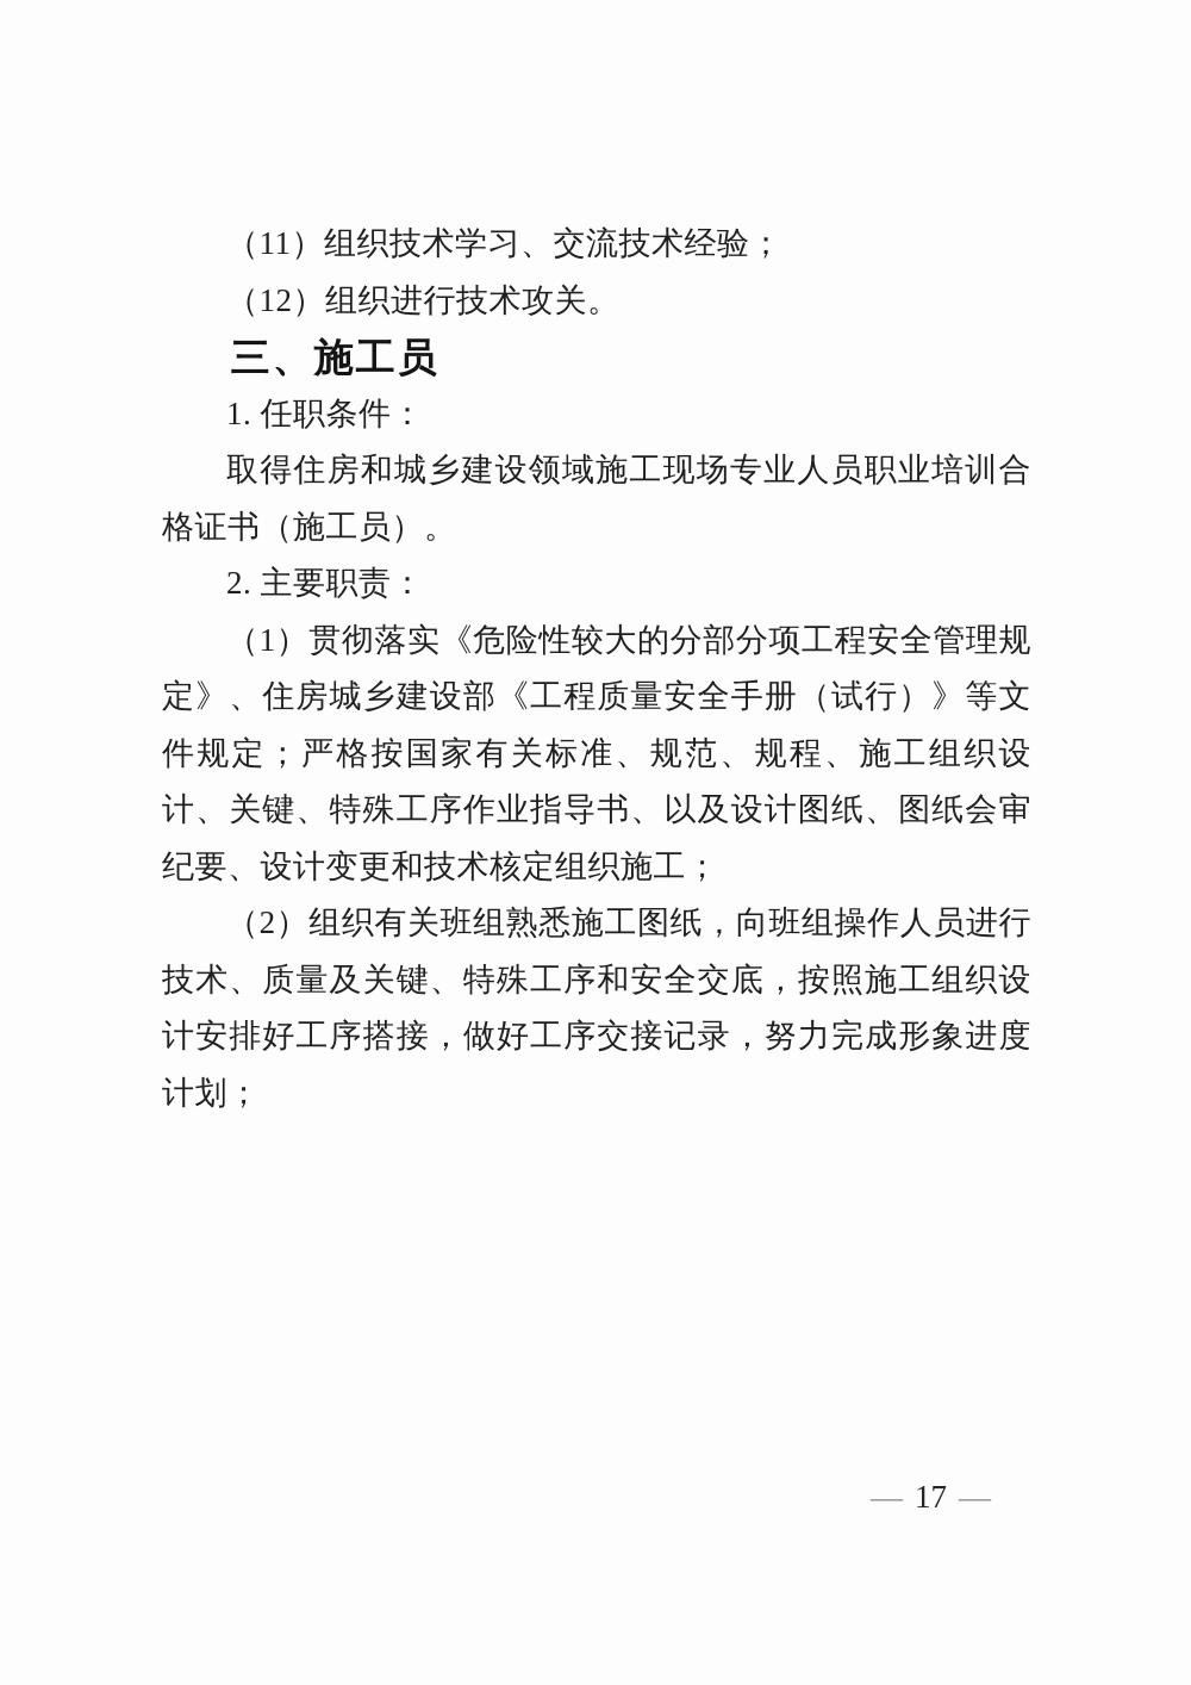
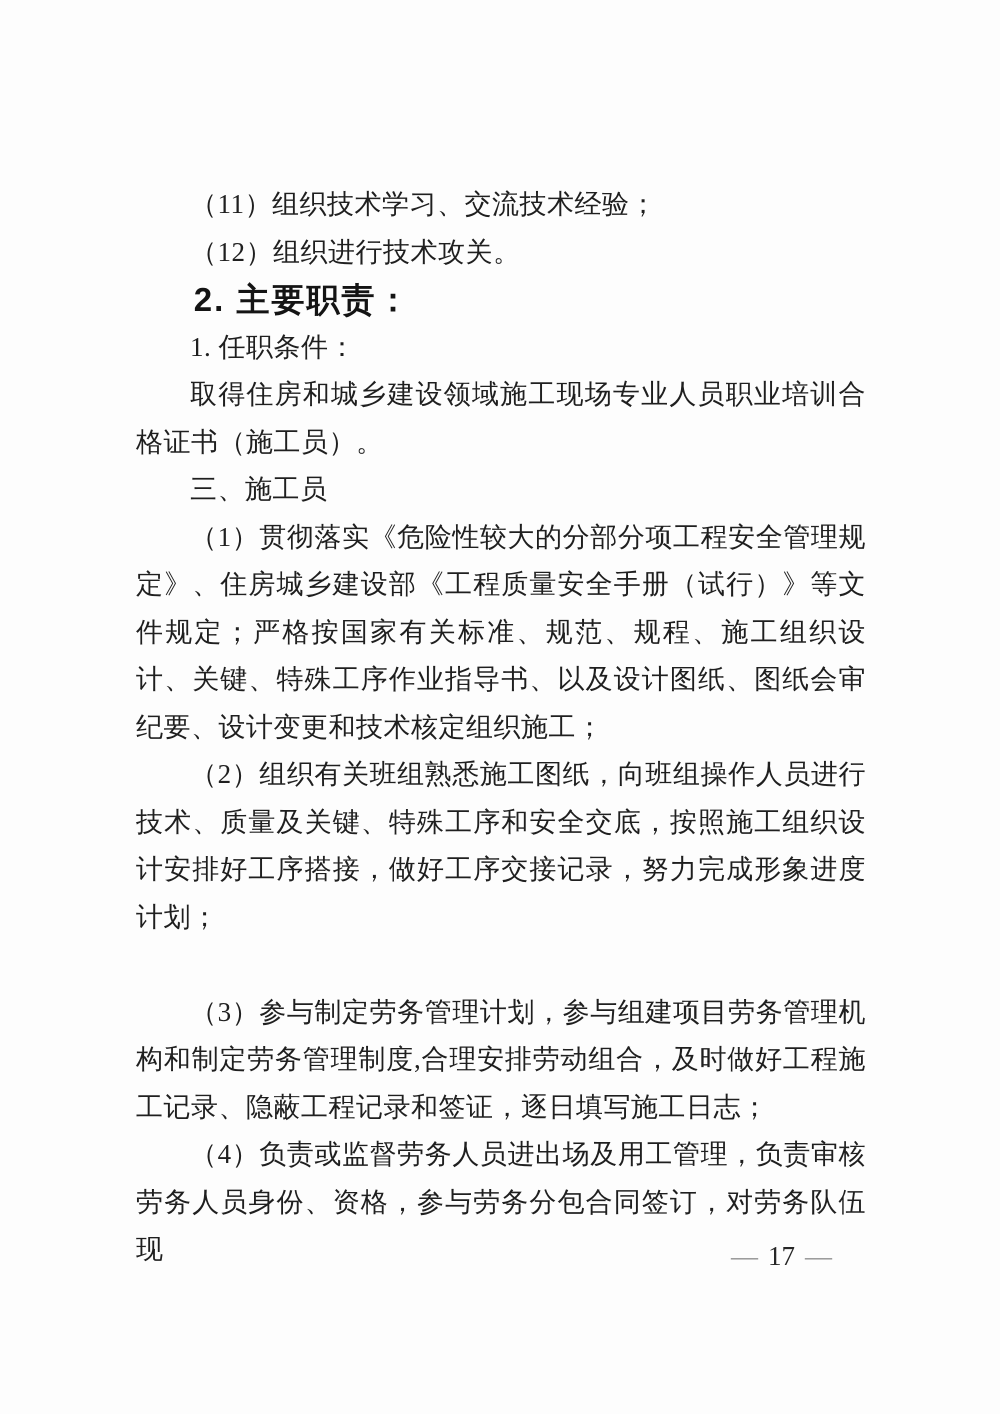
  （11）组织技术学习、交流技术经验；
  （12）组织进行技术攻关。
- 三、施工员
+ 2. 主要职责：
  1. 任职条件：
  取得住房和城乡建设领域施工现场专业人员职业培训合格证书（施工员）。
- 2. 主要职责：
+ 三、施工员
  （1）贯彻落实《危险性较大的分部分项工程安全管理规定》、住房城乡建设部《工程质量安全手册（试行）》等文件规定；严格按国家有关标准、规范、规程、施工组织设计、关键、特殊工序作业指导书、以及设计图纸、图纸会审纪要、设计变更和技术核定组织施工；
  （2）组织有关班组熟悉施工图纸，向班组操作人员进行技术、质量及关键、特殊工序和安全交底，按照施工组织设计安排好工序搭接，做好工序交接记录，努力完成形象进度计划；
+ （3）参与制定劳务管理计划，参与组建项目劳务管理机构和制定劳务管理制度,合理安排劳动组合，及时做好工程施工记录、隐蔽工程记录和签证，逐日填写施工日志；
+ （4）负责或监督劳务人员进出场及用工管理，负责审核劳务人员身份、资格，参与劳务分包合同签订，对劳务队伍现
  — 17 —
